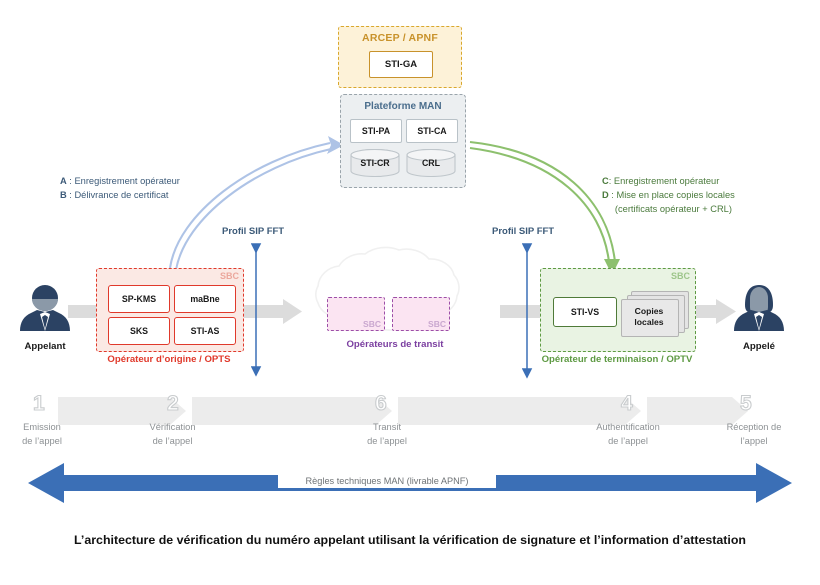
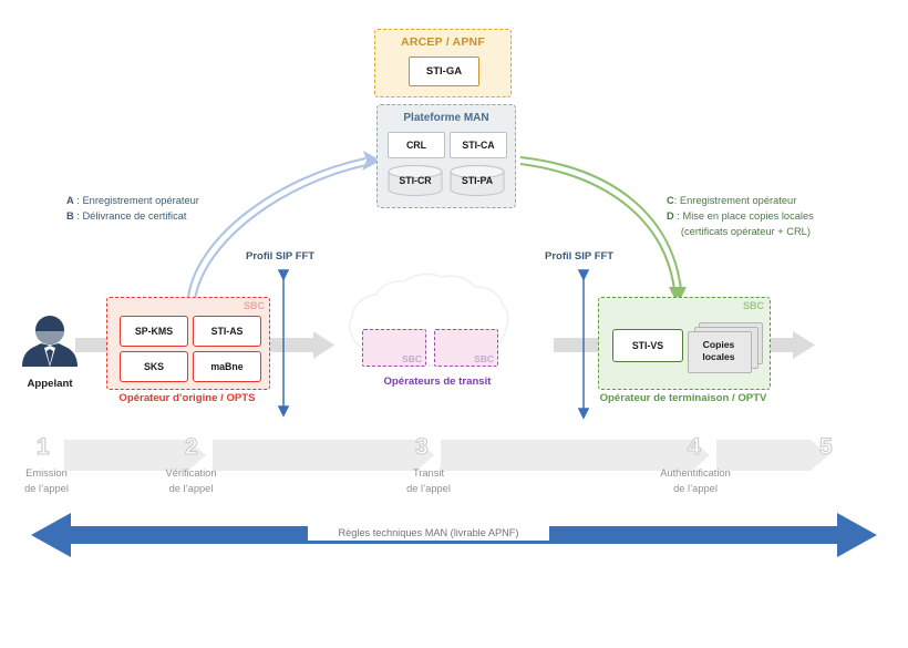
  ARCEP / APNF
  STI-GA
  Plateforme MAN
- STI-PA
+ CRL
  STI-CA
  STI-CR
- CRL
+ STI-PA
  A : Enregistrement opérateur
  B : Délivrance de certificat
  C: Enregistrement opérateur
  D : Mise en place copies locales
  (certificats opérateur + CRL)
  Profil SIP FFT
  Profil SIP FFT
  SBC
  SP-KMS
- maBne
+ STI-AS
  SKS
- STI-AS
+ maBne
  Opérateur d’origine / OPTS
  SBC
  SBC
  Opérateurs de transit
  SBC
  STI-VS
  Copies
  locales
  Opérateur de terminaison / OPTV
  Appelant
- Appelé
  1
  2
- 6
+ 3
  4
  5
  Emission
  de l’appel
  Vérification
  de l’appel
  Transit
  de l’appel
  Authentification
  de l’appel
- Réception de
- l’appel
  Règles techniques MAN (livrable APNF)
- L’architecture de vérification du numéro appelant utilisant la vérification de signature et l’information d’attestation
